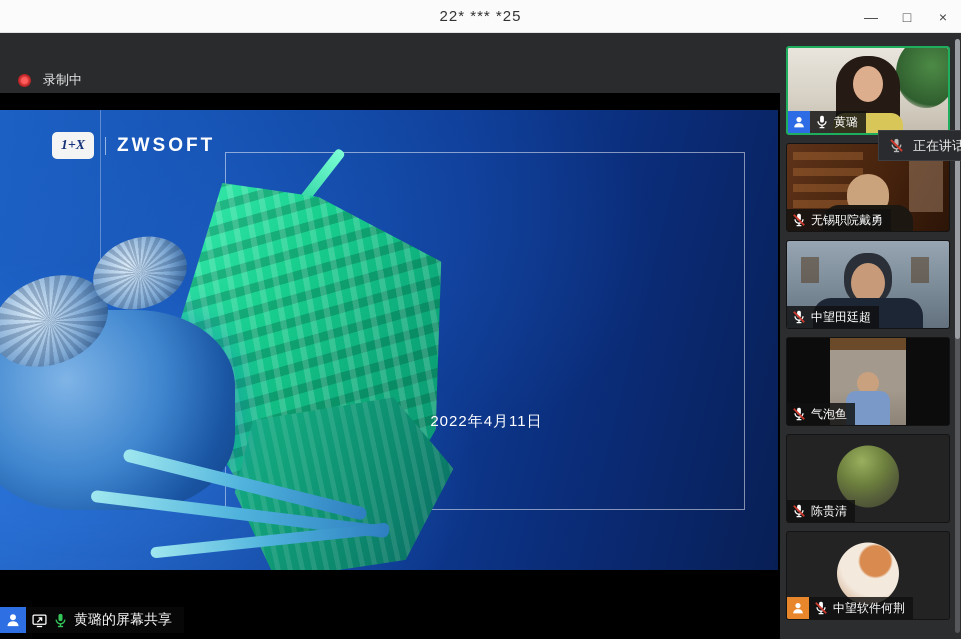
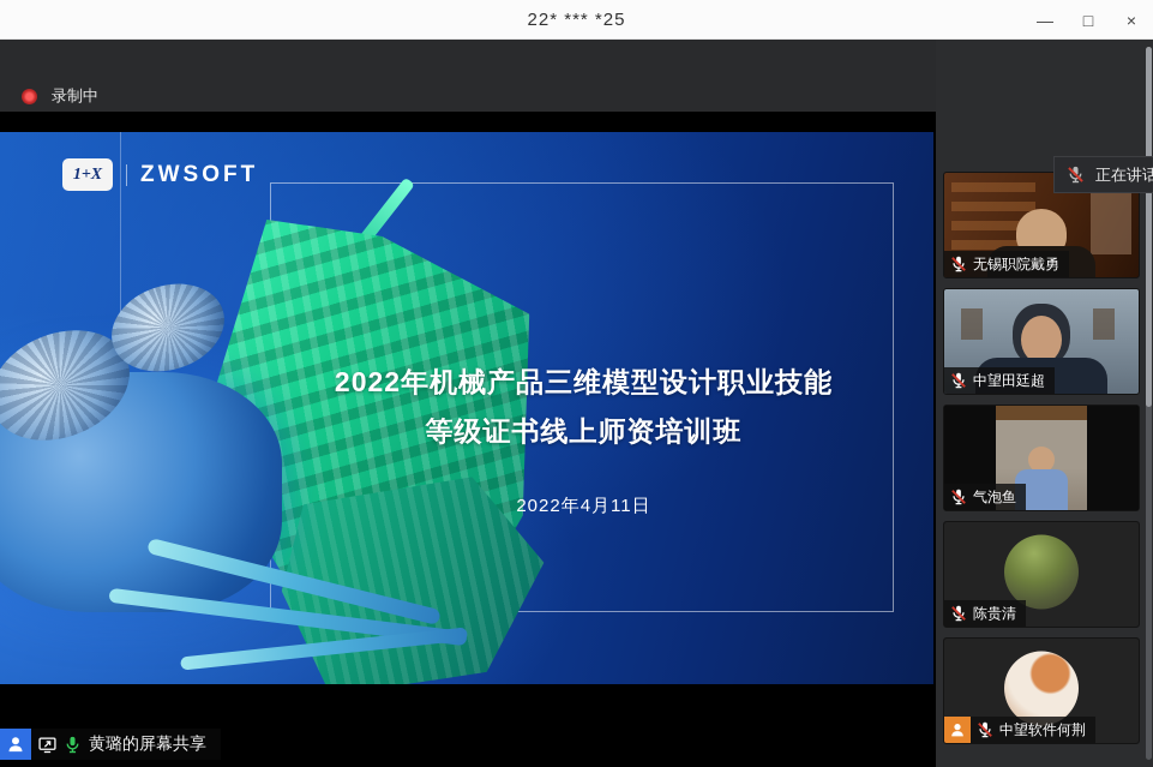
  22* *** *25
  —
  □
  ×
  录制中
  1+X
  ZWSOFT
+ 2022年机械产品三维模型设计职业技能
+ 等级证书线上师资培训班
  2022年4月11日
  黄璐的屏幕共享
- 黄璐
  无锡职院戴勇
  中望田廷超
  气泡鱼
  陈贵清
  中望软件何荆
  正在讲话
